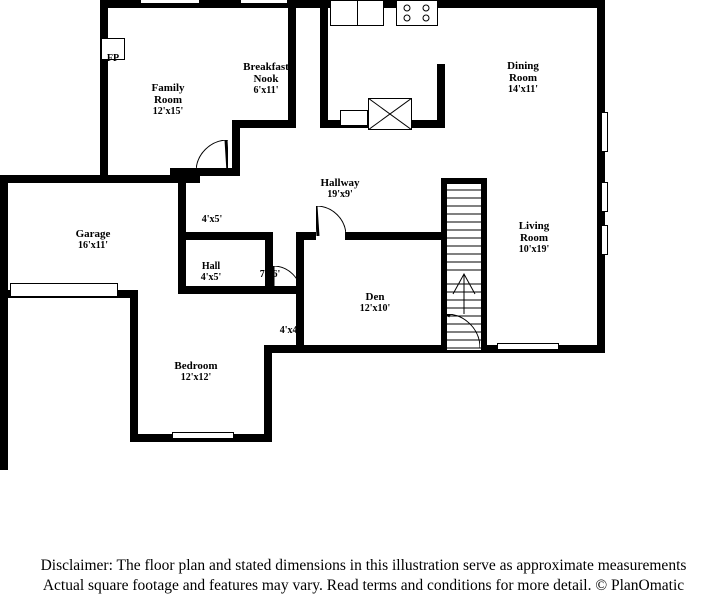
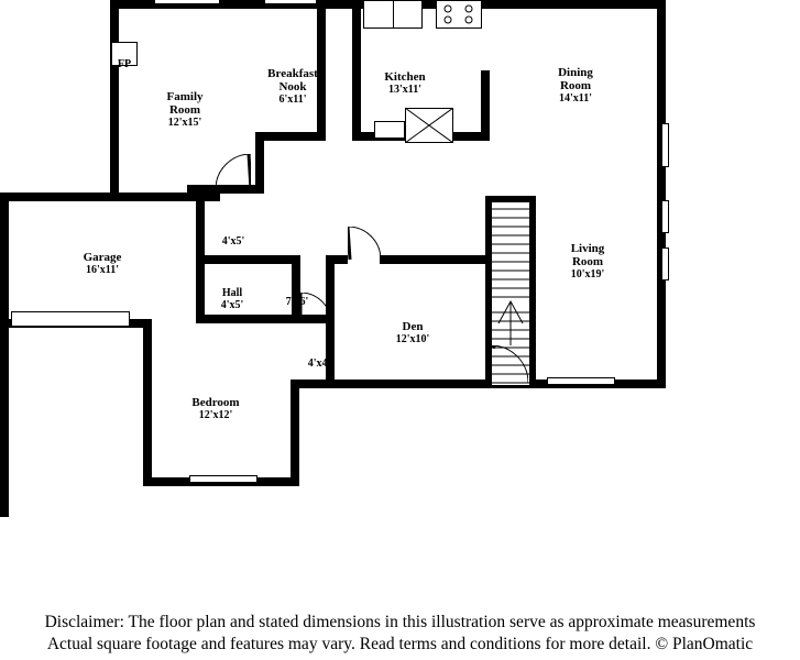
  Family
  Room
  12'x15'
  Breakfast
  Nook
  6'x11'
+ Kitchen
+ 13'x11'
  Dining
  Room
  14'x11'
  Garage
  16'x11'
- Hallway
- 19'x9'
  Living
  Room
  10'x19'
  Hall
  4'x5'
  Den
  12'x10'
  Bedroom
  12'x12'
  4'x5'
  7'x6'
  4'x4'
  FP
  Disclaimer: The floor plan and stated dimensions in this illustration serve as approximate measurements
  Actual square footage and features may vary. Read terms and conditions for more detail. © PlanOmatic
